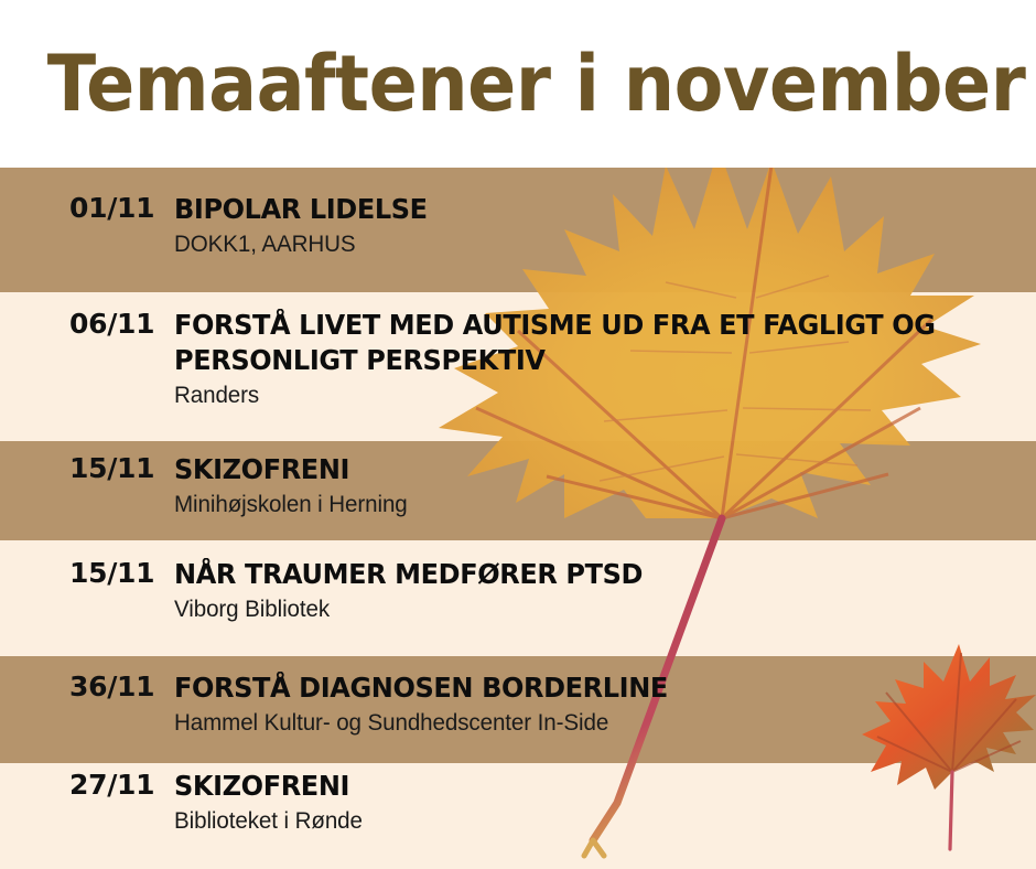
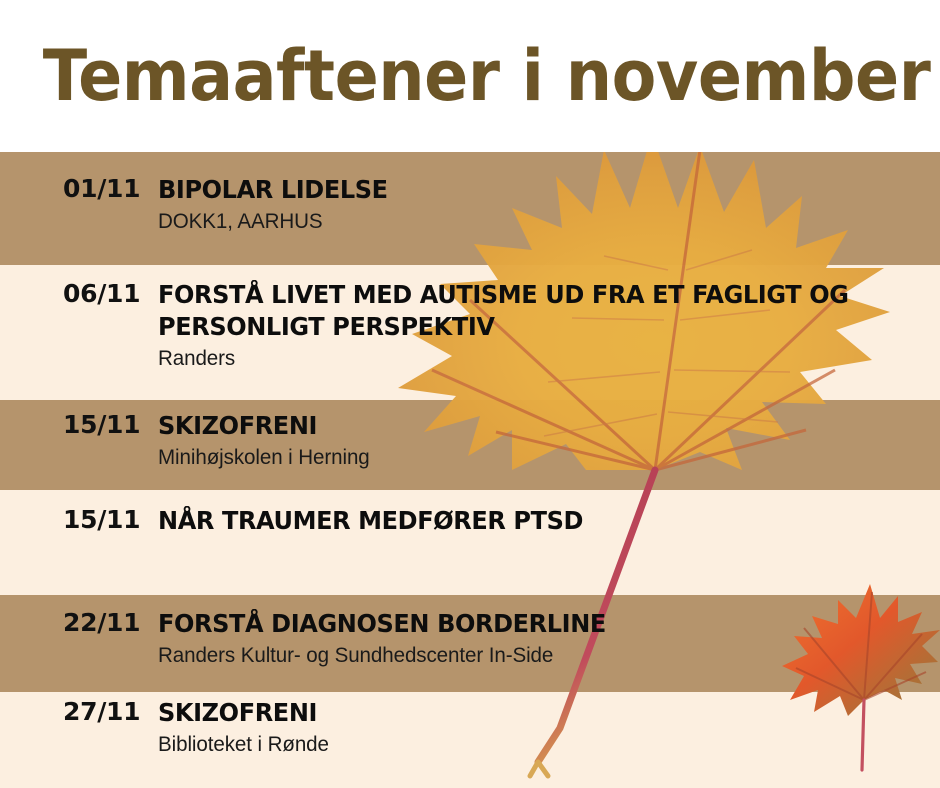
  01/11
  BIPOLAR LIDELSE
  DOKK1, AARHUS
  06/11
  FORSTÅ LIVET MED AUTISME UD FRA ET FAGLIGT OG PERSONLIGT PERSPEKTIV
  Randers
  15/11
  SKIZOFRENI
  Minihøjskolen i Herning
  15/11
  NÅR TRAUMER MEDFØRER PTSD
- Viborg Bibliotek
- 36/11
+ 22/11
  FORSTÅ DIAGNOSEN BORDERLINE
- Hammel Kultur- og Sundhedscenter In-Side
+ Randers Kultur- og Sundhedscenter In-Side
  27/11
  SKIZOFRENI
  Biblioteket i Rønde
  Temaaftener i november
